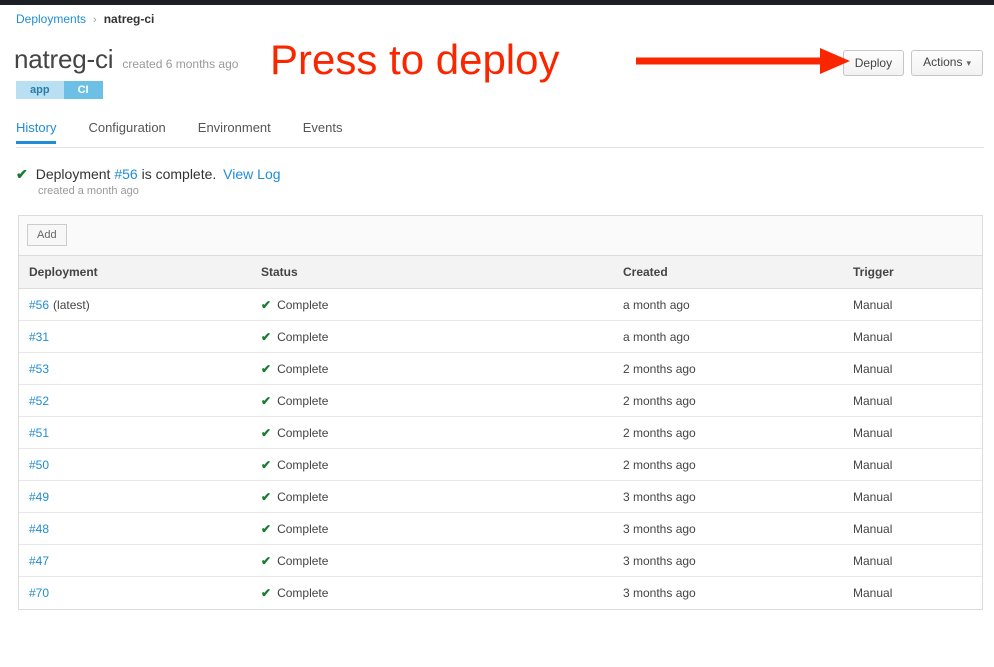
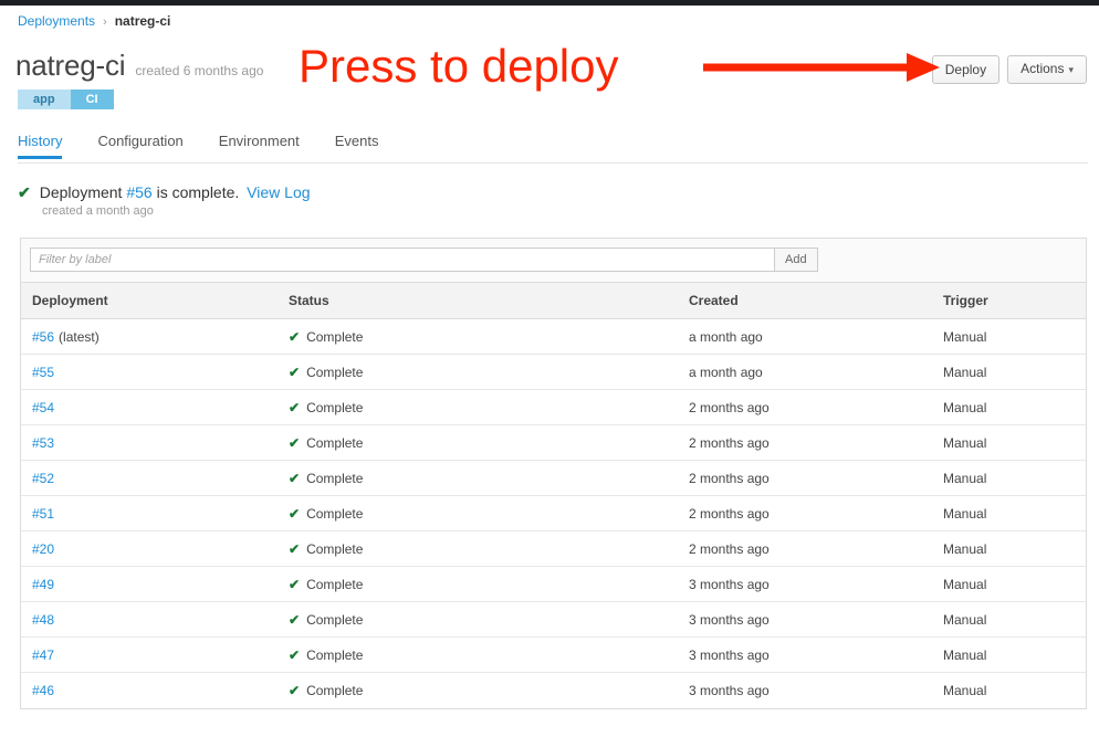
  Deployments › natreg-ci
  natreg-ci
  created 6 months ago
  app
  CI
  Deploy
  Actions ▾
  History
  Configuration
  Environment
  Events
  ✔ Deployment #56 is complete. View Log
  created a month ago
+ Filter by label
  Add
  Deployment	Status	Created	Trigger
  #56 (latest)	✔ Complete	a month ago	Manual
- #31	✔ Complete	a month ago	Manual
+ #55	✔ Complete	a month ago	Manual
+ #54	✔ Complete	2 months ago	Manual
  #53	✔ Complete	2 months ago	Manual
  #52	✔ Complete	2 months ago	Manual
  #51	✔ Complete	2 months ago	Manual
- #50	✔ Complete	2 months ago	Manual
+ #20	✔ Complete	2 months ago	Manual
  #49	✔ Complete	3 months ago	Manual
  #48	✔ Complete	3 months ago	Manual
  #47	✔ Complete	3 months ago	Manual
- #70	✔ Complete	3 months ago	Manual
+ #46	✔ Complete	3 months ago	Manual
  Press to deploy
